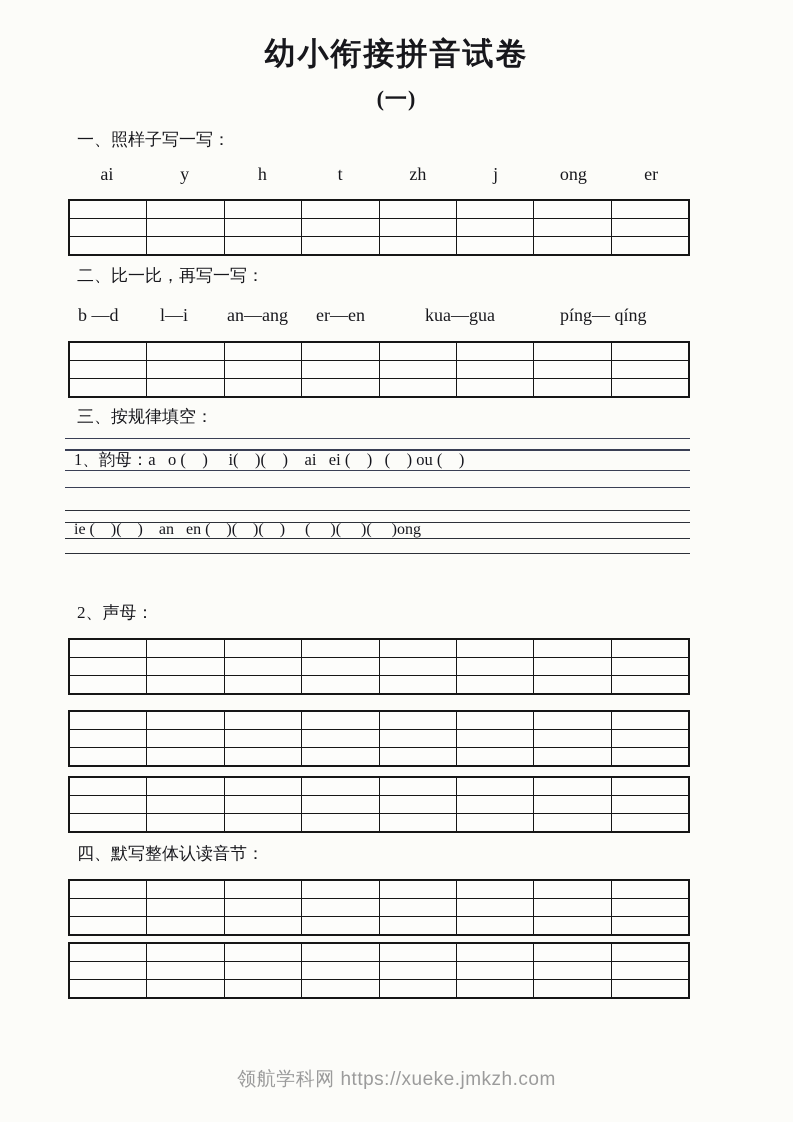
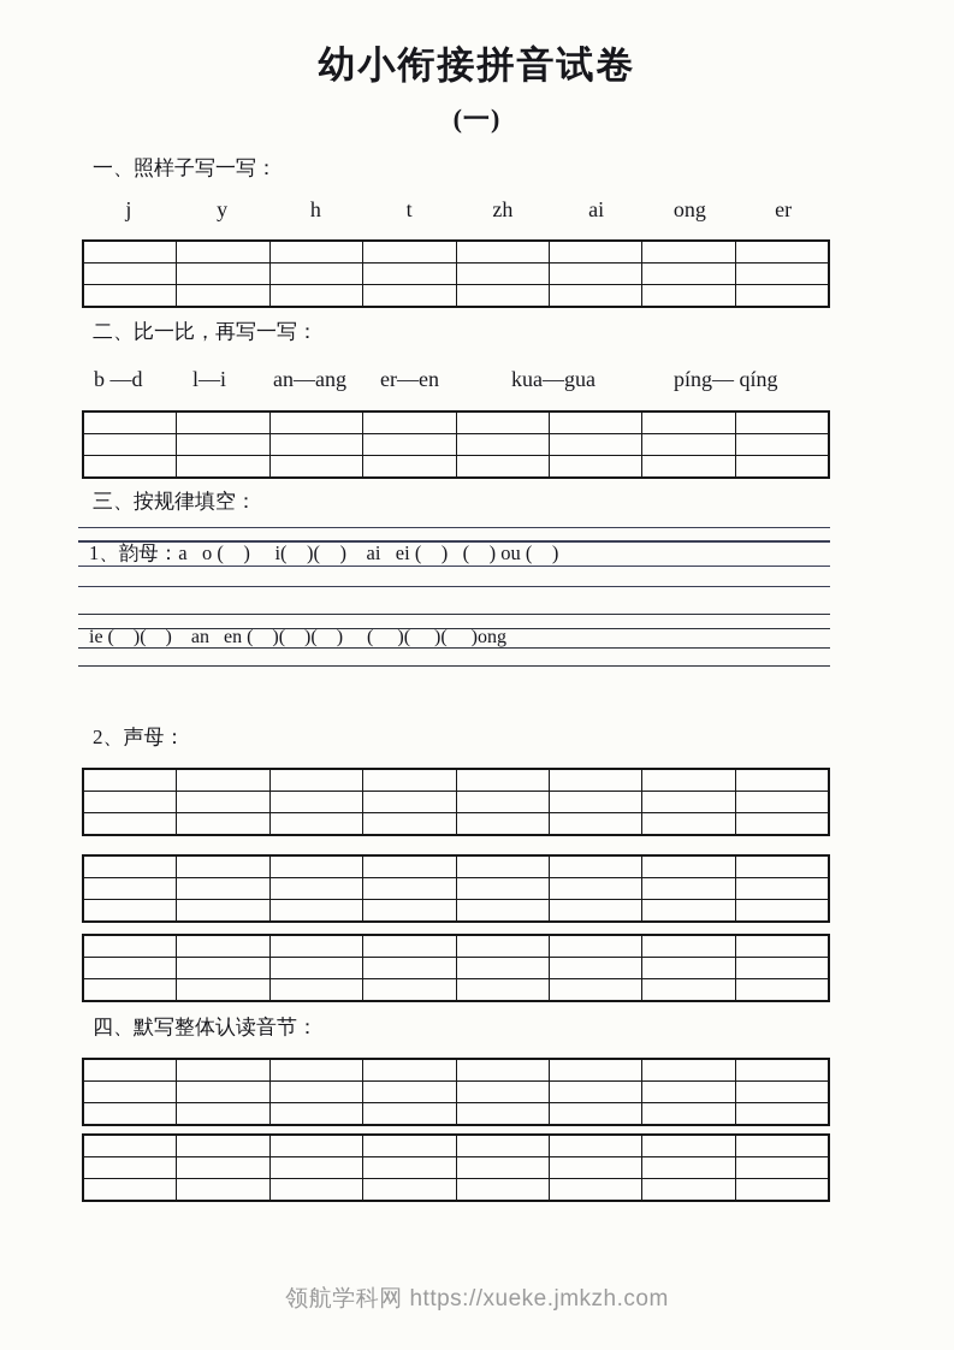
  幼小衔接拼音试卷
  (一)
  一、照样子写一写：
- ai
+ j
  y
  h
  t
  zh
- j
+ ai
  ong
  er
  二、比一比，再写一写：
  b —d
  l—i
  an—ang
  er—en
  kua—gua
  píng— qíng
  三、按规律填空：
  1、韵母：a o ( ) i( )( ) ai ei ( ) ( ) ou ( )
  ie ( )( ) an en ( )( )( ) ( )( )( )ong
  2、声母：
  四、默写整体认读音节：
  领航学科网 https://xueke.jmkzh.com
